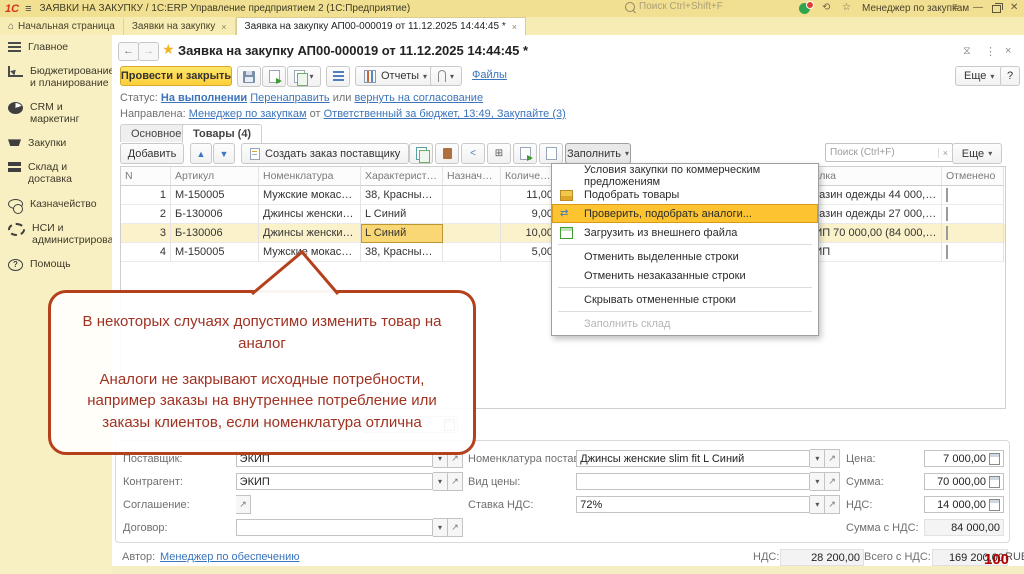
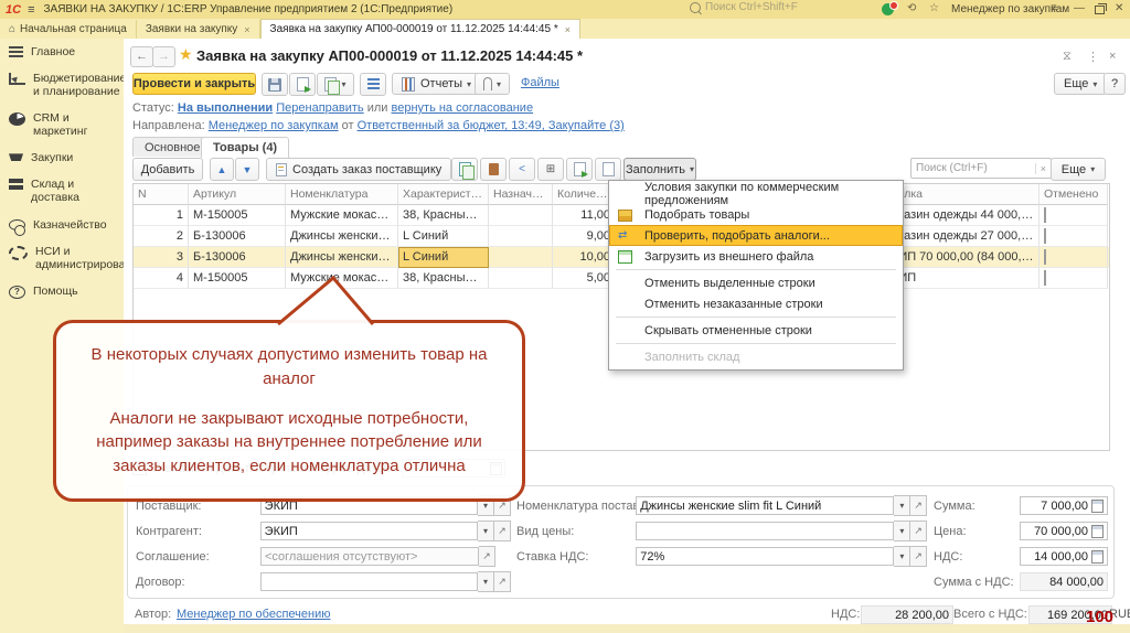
  1С
  ≡
  ЗАЯВКИ НА ЗАКУПКУ / 1С:ERP Управление предприятием 2 (1С:Предприятие)
  Поиск Ctrl+Shift+F
  ⟲
  ☆
  Менеджер по закупкам
  ≡
  —
  ✕
  ⌂
  Начальная страница
  Заявки на закупку
  ×
  Заявка на закупку АП00-000019 от 11.12.2025 14:44:45 *
  ×
  Главное
  Бюджетировани и планирование
  CRM и маркетинг
  Закупки
  Склад и доставка
  Казначейство
  НСИ и администрирова
  ?
  Помощь
  ←
  →
  ★
  Заявка на закупку АП00-000019 от 11.12.2025 14:44:45 *
  ⧖
  ⋮
  ×
  Провести и закрыть
  ▾
  Отчеты
  ▾
  ▾
  Файлы
  Еще
  ▾
  ?
  Статус: На выполнении Перенаправить или вернуть на согласование
  Направлена: Менеджер по закупкам от Ответственный за бюджет, 13:49, Закупайте (3)
  Основное
  Товары (4)
  Добавить
  ▲
  ▼
  Создать заказ поставщику
  <
  ⊞
  Заполнить
  ▾
  Поиск (Ctrl+F)
  ×
  Еще
  ▾
  N
  Артикул
  Номенклатура
  Характеристика
  Назначени
  Количест
  Отменено
  1
  М-150005
  Мужские мокасины
  38, Красный, 7,
  11,00
  2
  Б-130006
  Джинсы женские sli
  L Синий
  9,00
  3
  Б-130006
  Джинсы женские sl
  L Синий
  10,00
  4
  М-150005
  Мужские мокасины
  38, Красный, 7,
  5,00
  Поставщик:
  ЭКИП
  ▾
  ↗
  Контрагент:
  ЭКИП
  ▾
  ↗
  Соглашение:
+ <соглашения отсутствуют>
  ↗
  Договор:
  ▾
  ↗
  Номенклатура поста
  Джинсы женские slim fit L Синий
  ▾
  ↗
  Вид цены:
  ▾
  ↗
  Ставка НДС:
  72%
  ▾
  ↗
- Цена:
+ Сумма:
  7 000,00
- Сумма:
+ Цена:
  70 000,00
  НДС:
  14 000,00
  Сумма с НДС:
  84 000,00
  Автор:
  Менеджер по обеспечению
  НДС:
  28 200,00
  Всего с НДС:
  169 200,00
  Условия закупки по коммерческим предложениям
  Подобрать товары
  ⇄
  Проверить, подобрать аналоги...
  Загрузить из внешнего файла
  Отменить выделенные строки
  Отменить незаказанные строки
  Скрывать отмененные строки
  Заполнить склад
  В некоторых случаях допустимо изменить товар на аналог
  Аналоги не закрывают исходные потребности, например заказы на внутреннее потребление или заказы клиентов, если номенклатура отлична
  100
